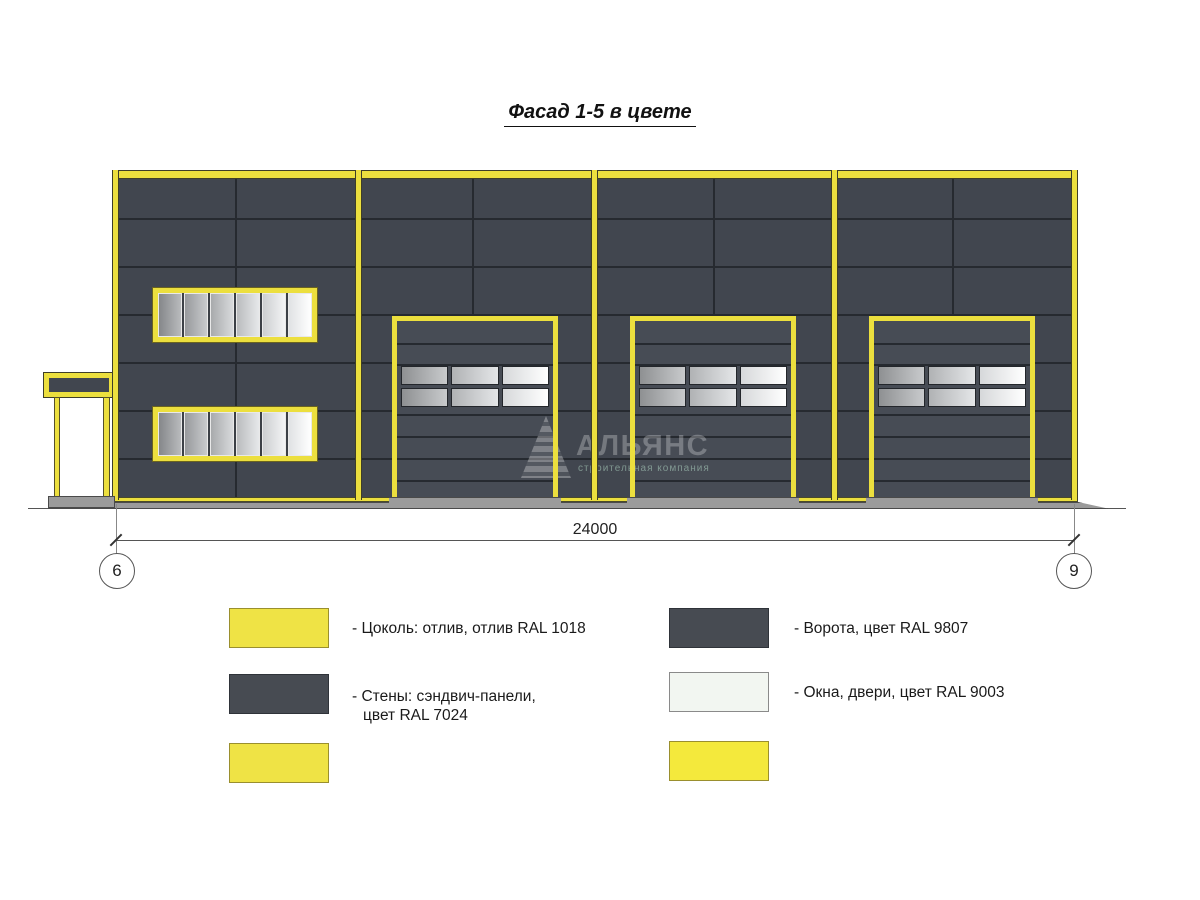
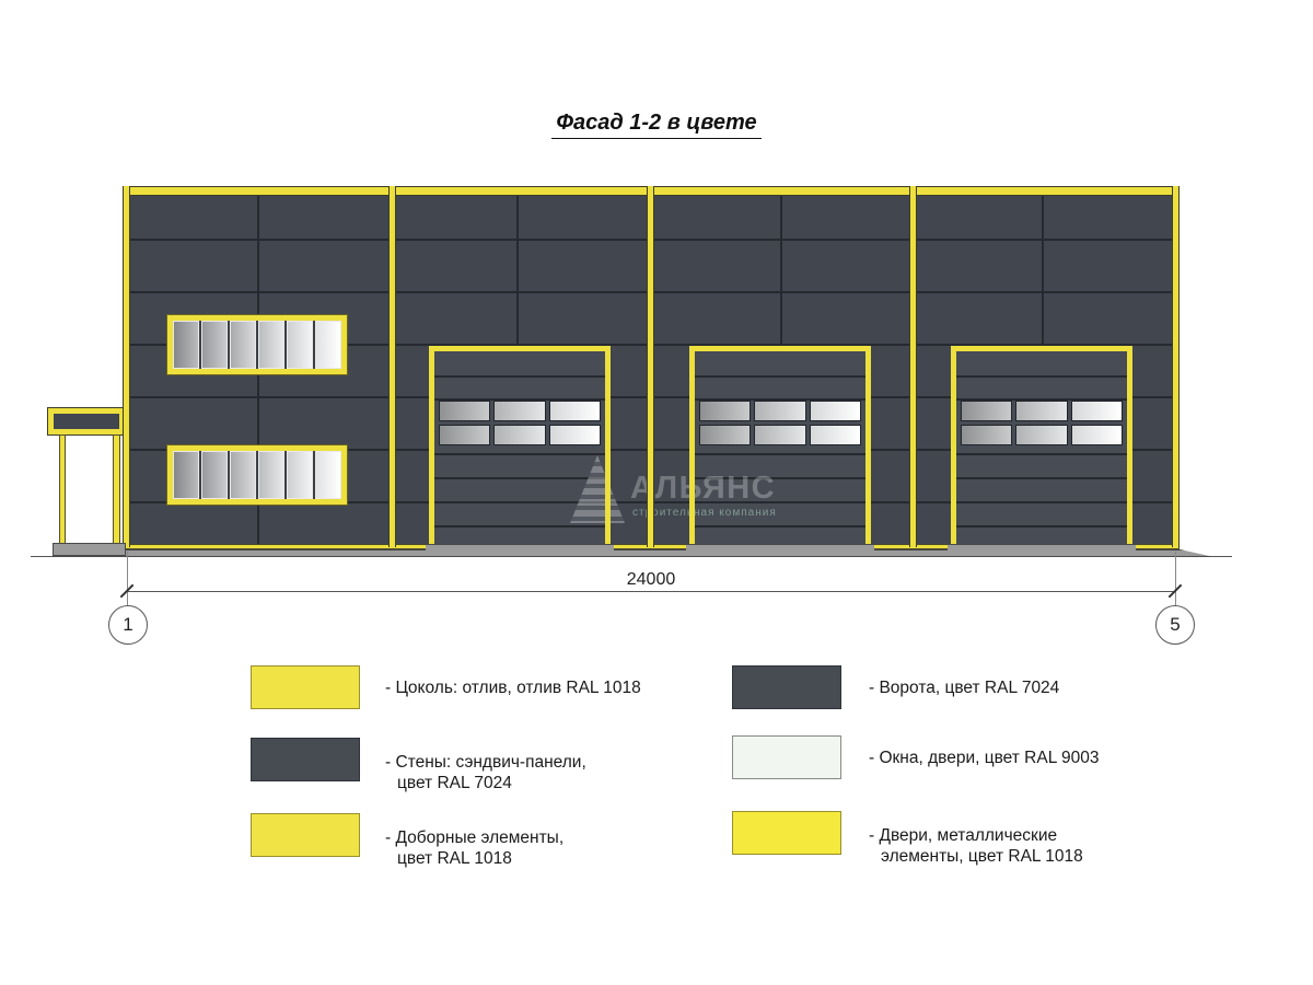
- Фасад 1-5 в цвете
+ Фасад 1-2 в цвете
  АЛЬЯНС
  стоительная компания
  24000
- 6
+ 1
- 9
+ 5
  - Цоколь: отлив, отлив RAL 1018
  - Стены: сэндвич-панели,
  цвет RAL 7024
+ - Доборные элементы,
+ цвет RAL 1018
- - Ворота, цвет RAL 9807
+ - Ворота, цвет RAL 7024
  - Окна, двери, цвет RAL 9003
+ - Двери, металлические
+ элементы, цвет RAL 1018
